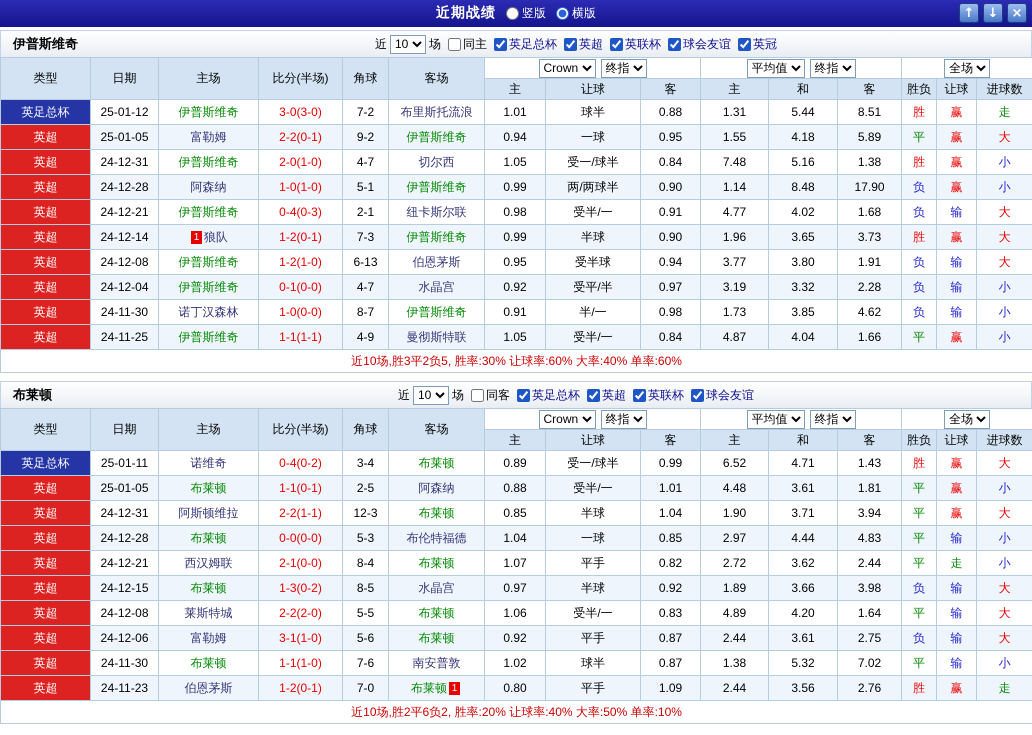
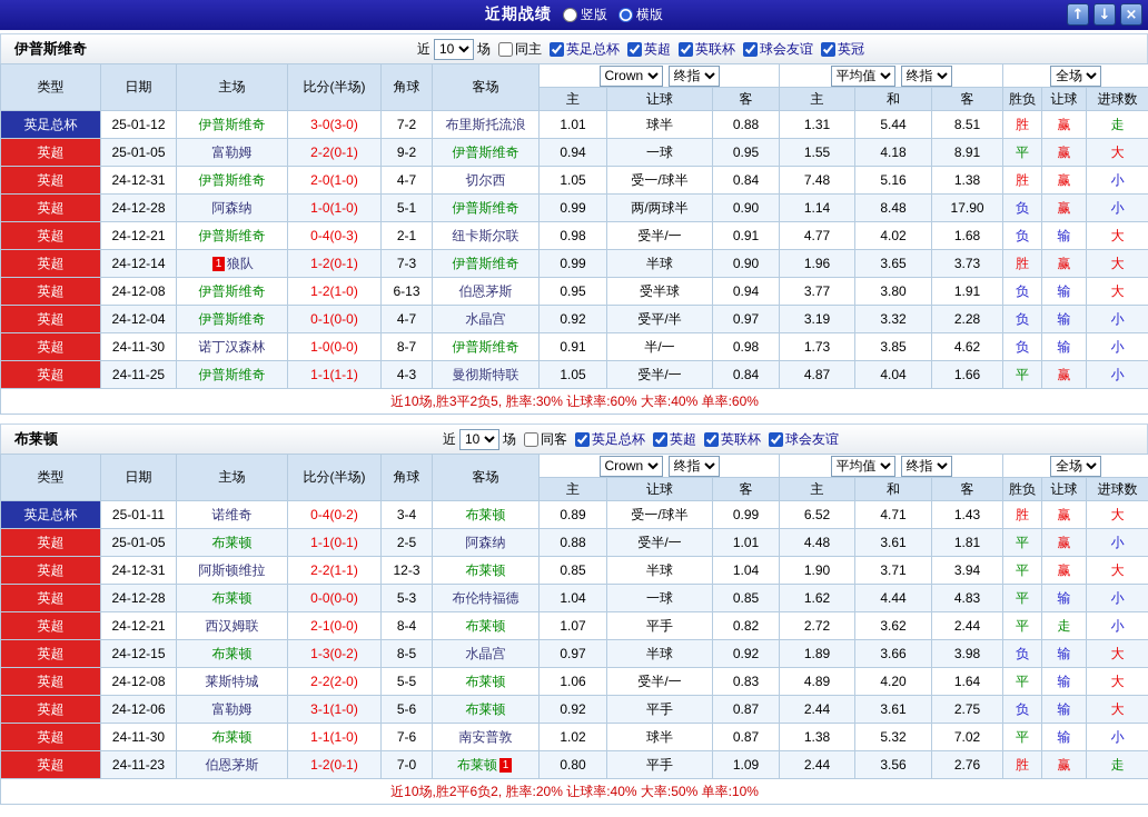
  近期战绩
  竖版
  横版
  ↑
  ↓
  ×
  伊普斯维奇
  近
  10
  场
  同主
  英足总杯
  英超
  英联杯
  球会友谊
  英冠
  类型	日期	主场	比分(半场)	角球	客场	Crown 终指	平均值 终指	全场
  主	让球	客	主	和	客	胜负	让球	进球数
  英足总杯	25-01-12	伊普斯维奇	3-0(3-0)	7-2	布里斯托流浪	1.01	球半	0.88	1.31	5.44	8.51	胜	赢	走
- 英超	25-01-05	富勒姆	2-2(0-1)	9-2	伊普斯维奇	0.94	一球	0.95	1.55	4.18	5.89	平	赢	大
+ 英超	25-01-05	富勒姆	2-2(0-1)	9-2	伊普斯维奇	0.94	一球	0.95	1.55	4.18	8.91	平	赢	大
  英超	24-12-31	伊普斯维奇	2-0(1-0)	4-7	切尔西	1.05	受一/球半	0.84	7.48	5.16	1.38	胜	赢	小
  英超	24-12-28	阿森纳	1-0(1-0)	5-1	伊普斯维奇	0.99	两/两球半	0.90	1.14	8.48	17.90	负	赢	小
  英超	24-12-21	伊普斯维奇	0-4(0-3)	2-1	纽卡斯尔联	0.98	受半/一	0.91	4.77	4.02	1.68	负	输	大
  英超	24-12-14	1 狼队	1-2(0-1)	7-3	伊普斯维奇	0.99	半球	0.90	1.96	3.65	3.73	胜	赢	大
  英超	24-12-08	伊普斯维奇	1-2(1-0)	6-13	伯恩茅斯	0.95	受半球	0.94	3.77	3.80	1.91	负	输	大
  英超	24-12-04	伊普斯维奇	0-1(0-0)	4-7	水晶宫	0.92	受平/半	0.97	3.19	3.32	2.28	负	输	小
  英超	24-11-30	诺丁汉森林	1-0(0-0)	8-7	伊普斯维奇	0.91	半/一	0.98	1.73	3.85	4.62	负	输	小
- 英超	24-11-25	伊普斯维奇	1-1(1-1)	4-9	曼彻斯特联	1.05	受半/一	0.84	4.87	4.04	1.66	平	赢	小
+ 英超	24-11-25	伊普斯维奇	1-1(1-1)	4-3	曼彻斯特联	1.05	受半/一	0.84	4.87	4.04	1.66	平	赢	小
  近10场,胜3平2负5, 胜率:30% 让球率:60% 大率:40% 单率:60%
  布莱顿
  近
  10
  场
  同客
  英足总杯
  英超
  英联杯
  球会友谊
  类型	日期	主场	比分(半场)	角球	客场	Crown 终指	平均值 终指	全场
  主	让球	客	主	和	客	胜负	让球	进球数
  英足总杯	25-01-11	诺维奇	0-4(0-2)	3-4	布莱顿	0.89	受一/球半	0.99	6.52	4.71	1.43	胜	赢	大
  英超	25-01-05	布莱顿	1-1(0-1)	2-5	阿森纳	0.88	受半/一	1.01	4.48	3.61	1.81	平	赢	小
  英超	24-12-31	阿斯顿维拉	2-2(1-1)	12-3	布莱顿	0.85	半球	1.04	1.90	3.71	3.94	平	赢	大
- 英超	24-12-28	布莱顿	0-0(0-0)	5-3	布伦特福德	1.04	一球	0.85	2.97	4.44	4.83	平	输	小
+ 英超	24-12-28	布莱顿	0-0(0-0)	5-3	布伦特福德	1.04	一球	0.85	1.62	4.44	4.83	平	输	小
  英超	24-12-21	西汉姆联	2-1(0-0)	8-4	布莱顿	1.07	平手	0.82	2.72	3.62	2.44	平	走	小
  英超	24-12-15	布莱顿	1-3(0-2)	8-5	水晶宫	0.97	半球	0.92	1.89	3.66	3.98	负	输	大
  英超	24-12-08	莱斯特城	2-2(2-0)	5-5	布莱顿	1.06	受半/一	0.83	4.89	4.20	1.64	平	输	大
  英超	24-12-06	富勒姆	3-1(1-0)	5-6	布莱顿	0.92	平手	0.87	2.44	3.61	2.75	负	输	大
  英超	24-11-30	布莱顿	1-1(1-0)	7-6	南安普敦	1.02	球半	0.87	1.38	5.32	7.02	平	输	小
  英超	24-11-23	伯恩茅斯	1-2(0-1)	7-0	布莱顿 1	0.80	平手	1.09	2.44	3.56	2.76	胜	赢	走
  近10场,胜2平6负2, 胜率:20% 让球率:40% 大率:50% 单率:10%
